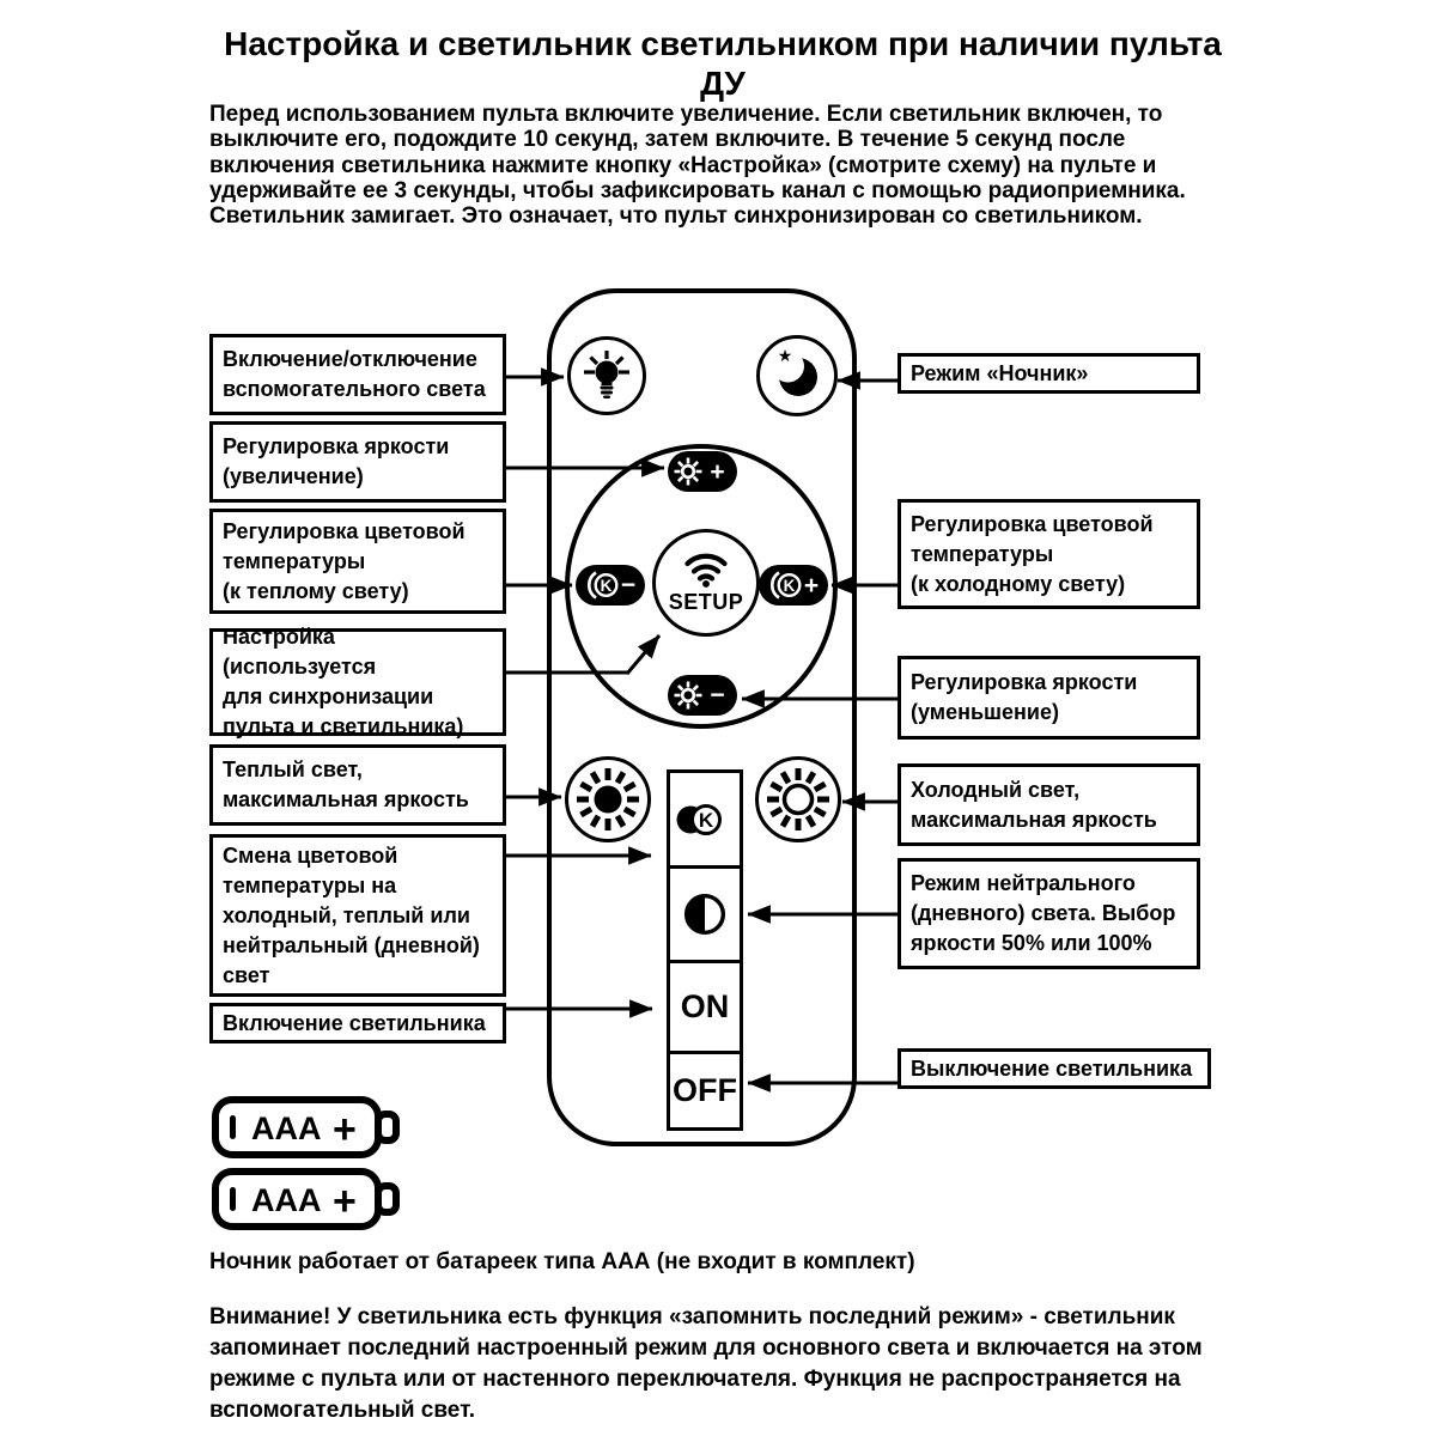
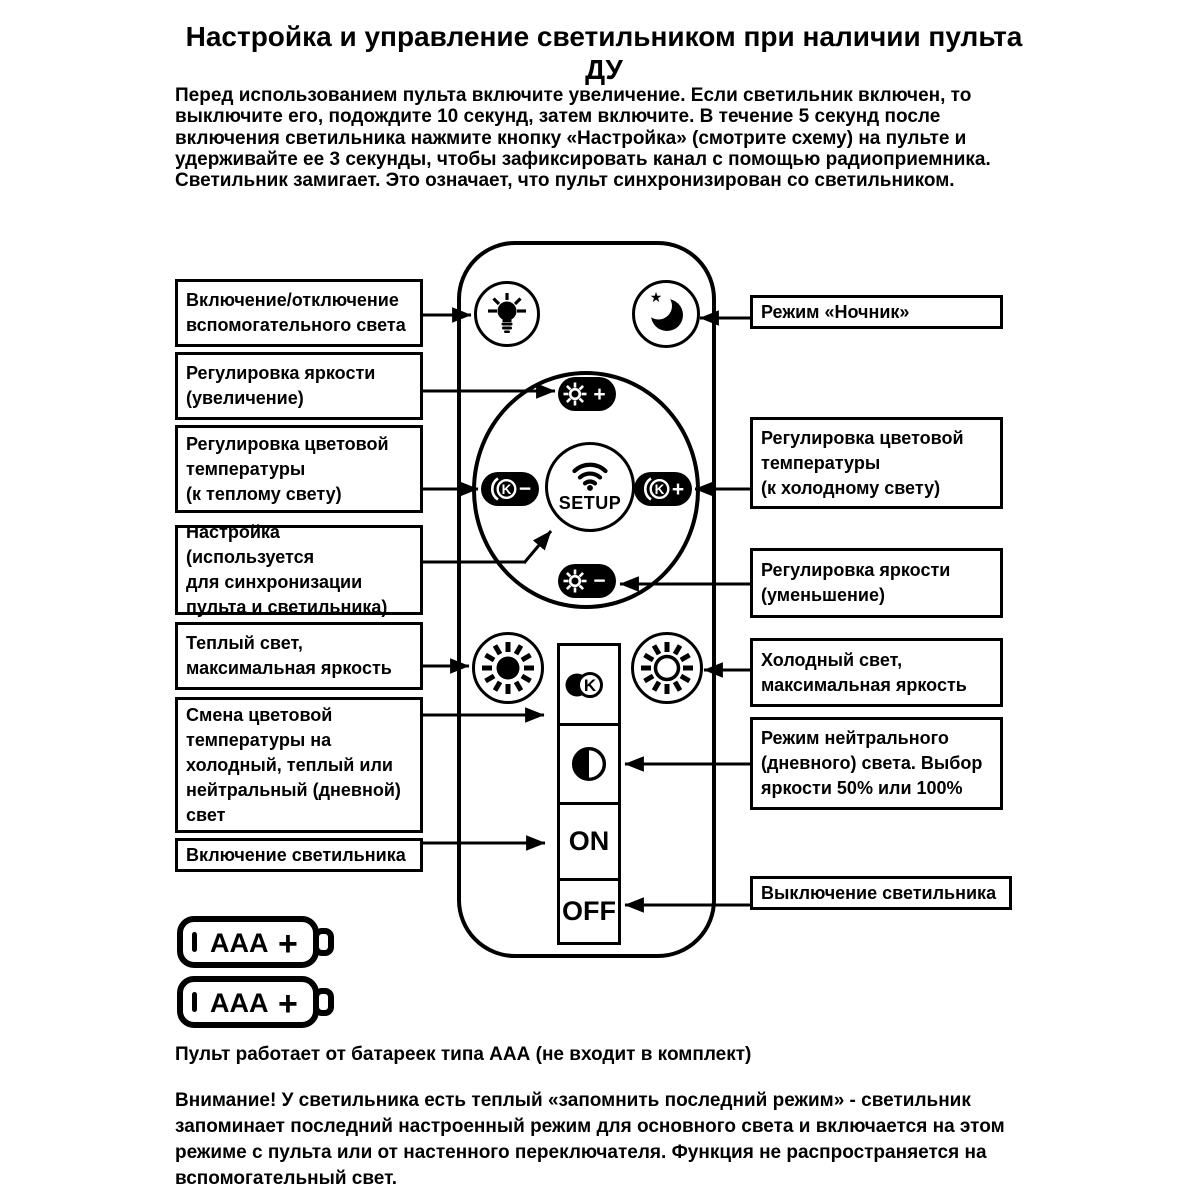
- Настройка и светильник светильником при наличии пульта ДУ
+ Настройка и управление светильником при наличии пульта ДУ
  Перед использованием пульта включите увеличение. Если светильник включен, то выключите его, подождите 10 секунд, затем включите. В течение 5 секунд после включения светильника нажмите кнопку «Настройка» (смотрите схему) на пульте и удерживайте ее 3 секунды, чтобы зафиксировать канал с помощью радиоприемника. Светильник замигает. Это означает, что пульт синхронизирован со светильником.
  ★
  SETUP
  +
  K
  −
  K
  +
  −
  K
  ON
  OFF
  Включение/отключение
  вспомогательного света
  Регулировка яркости
  (увеличение)
  Регулировка цветовой
  температуры
  (к теплому свету)
  Настройка (используется
  для синхронизации
  пульта и светильника)
  Теплый свет,
  максимальная яркость
  Смена цветовой
  температуры на
  холодный, теплый или
  нейтральный (дневной)
  свет
  Включение светильника
  Режим «Ночник»
  Регулировка цветовой
  температуры
  (к холодному свету)
  Регулировка яркости
  (уменьшение)
  Холодный свет,
  максимальная яркость
  Режим нейтрального
  (дневного) света. Выбор
  яркости 50% или 100%
  Выключение светильника
  AAA
  +
  AAA
  +
- Ночник работает от батареек типа ААА (не входит в комплект)
+ Пульт работает от батареек типа ААА (не входит в комплект)
- Внимание! У светильника есть функция «запомнить последний режим» - светильник запоминает последний настроенный режим для основного света и включается на этом режиме с пульта или от настенного переключателя. Функция не распространяется на вспомогательный свет.
+ Внимание! У светильника есть теплый «запомнить последний режим» - светильник запоминает последний настроенный режим для основного света и включается на этом режиме с пульта или от настенного переключателя. Функция не распространяется на вспомогательный свет.
